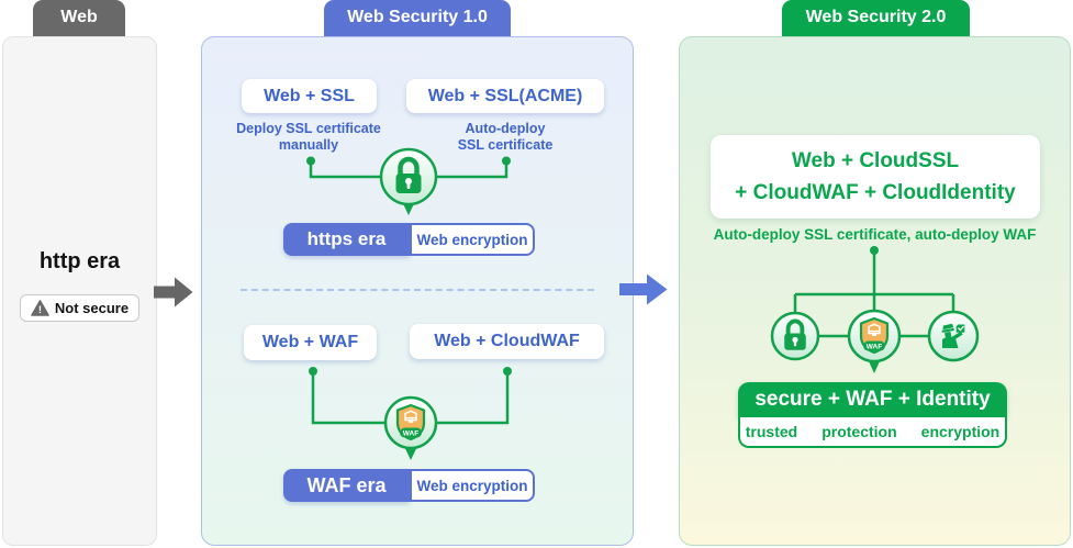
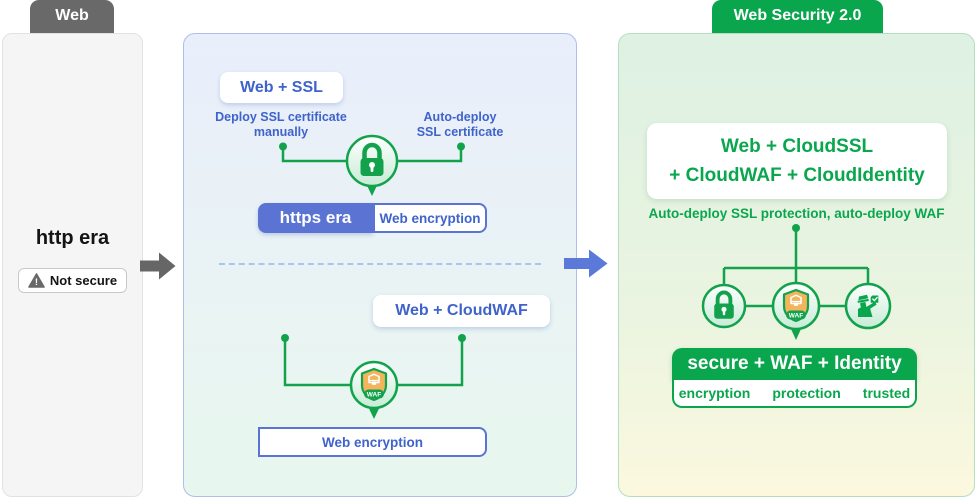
  Web
  http era
  !
  Not secure
- Web Security 1.0
  Web + SSL
- Web + SSL(ACME)
  Deploy SSL certificate
  manually
  Auto-deploy
  SSL certificate
  https era
  Web encryption
- Web + WAF
  Web + CloudWAF
- WAF era
  Web encryption
  Web Security 2.0
  Web + CloudSSL
  + CloudWAF + CloudIdentity
- Auto-deploy SSL certificate, auto-deploy WAF
+ Auto-deploy SSL protection, auto-deploy WAF
  secure + WAF + Identity
- trusted
+ encryption
  protection
- encryption
+ trusted
